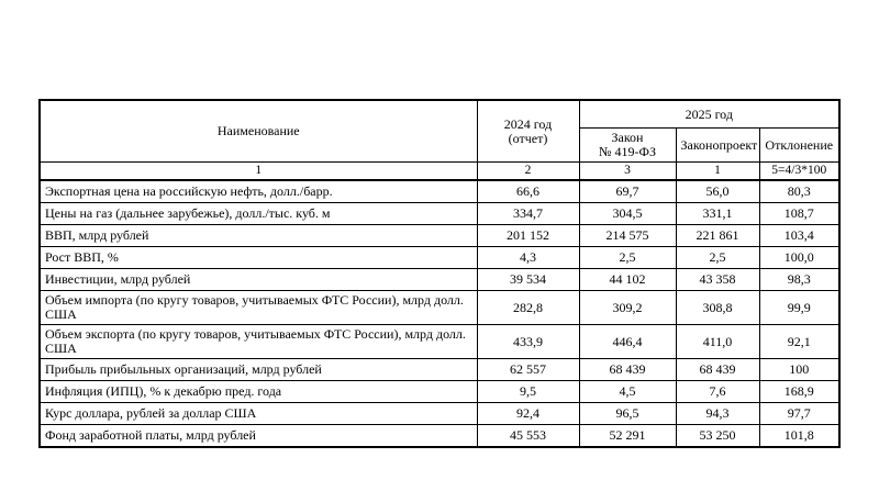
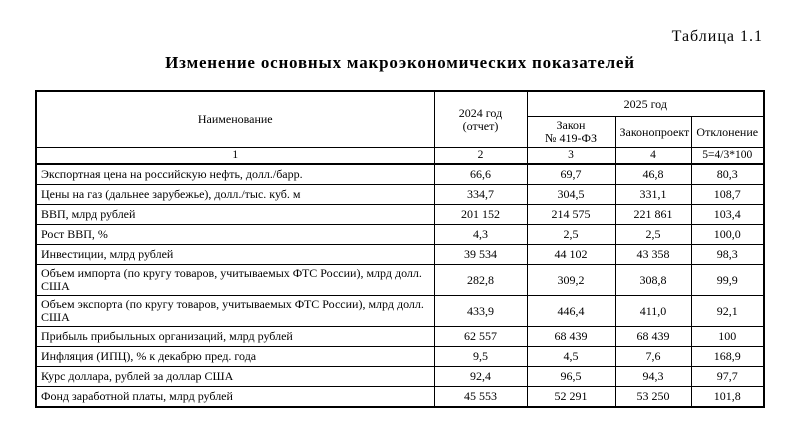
+ Таблица 1.1
+ Изменение основных макроэкономических показателей
  Наименование	2024 год (отчет)	2025 год
  Закон № 419-ФЗ	Законопроект	Отклонение
- 1	2	3	1	5=4/3*100
+ 1	2	3	4	5=4/3*100
- Экспортная цена на российскую нефть, долл./барр.	66,6	69,7	56,0	80,3
+ Экспортная цена на российскую нефть, долл./барр.	66,6	69,7	46,8	80,3
  Цены на газ (дальнее зарубежье), долл./тыс. куб. м	334,7	304,5	331,1	108,7
  ВВП, млрд рублей	201 152	214 575	221 861	103,4
  Рост ВВП, %	4,3	2,5	2,5	100,0
  Инвестиции, млрд рублей	39 534	44 102	43 358	98,3
  Объем импорта (по кругу товаров, учитываемых ФТС России), млрд долл. США	282,8	309,2	308,8	99,9
  Объем экспорта (по кругу товаров, учитываемых ФТС России), млрд долл. США	433,9	446,4	411,0	92,1
  Прибыль прибыльных организаций, млрд рублей	62 557	68 439	68 439	100
  Инфляция (ИПЦ), % к декабрю пред. года	9,5	4,5	7,6	168,9
  Курс доллара, рублей за доллар США	92,4	96,5	94,3	97,7
  Фонд заработной платы, млрд рублей	45 553	52 291	53 250	101,8
